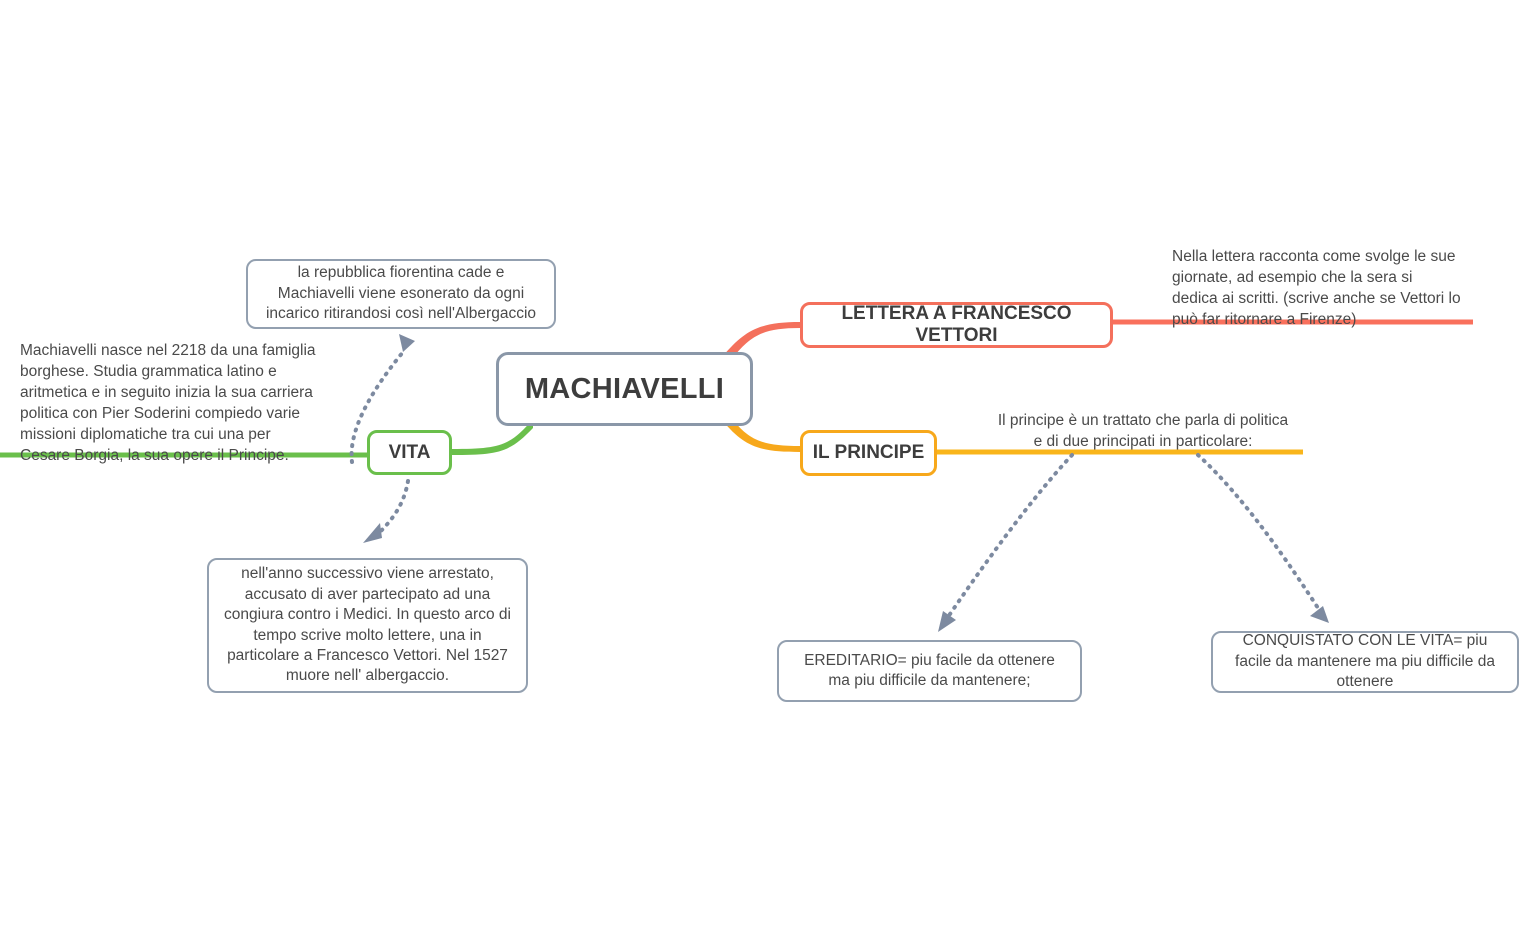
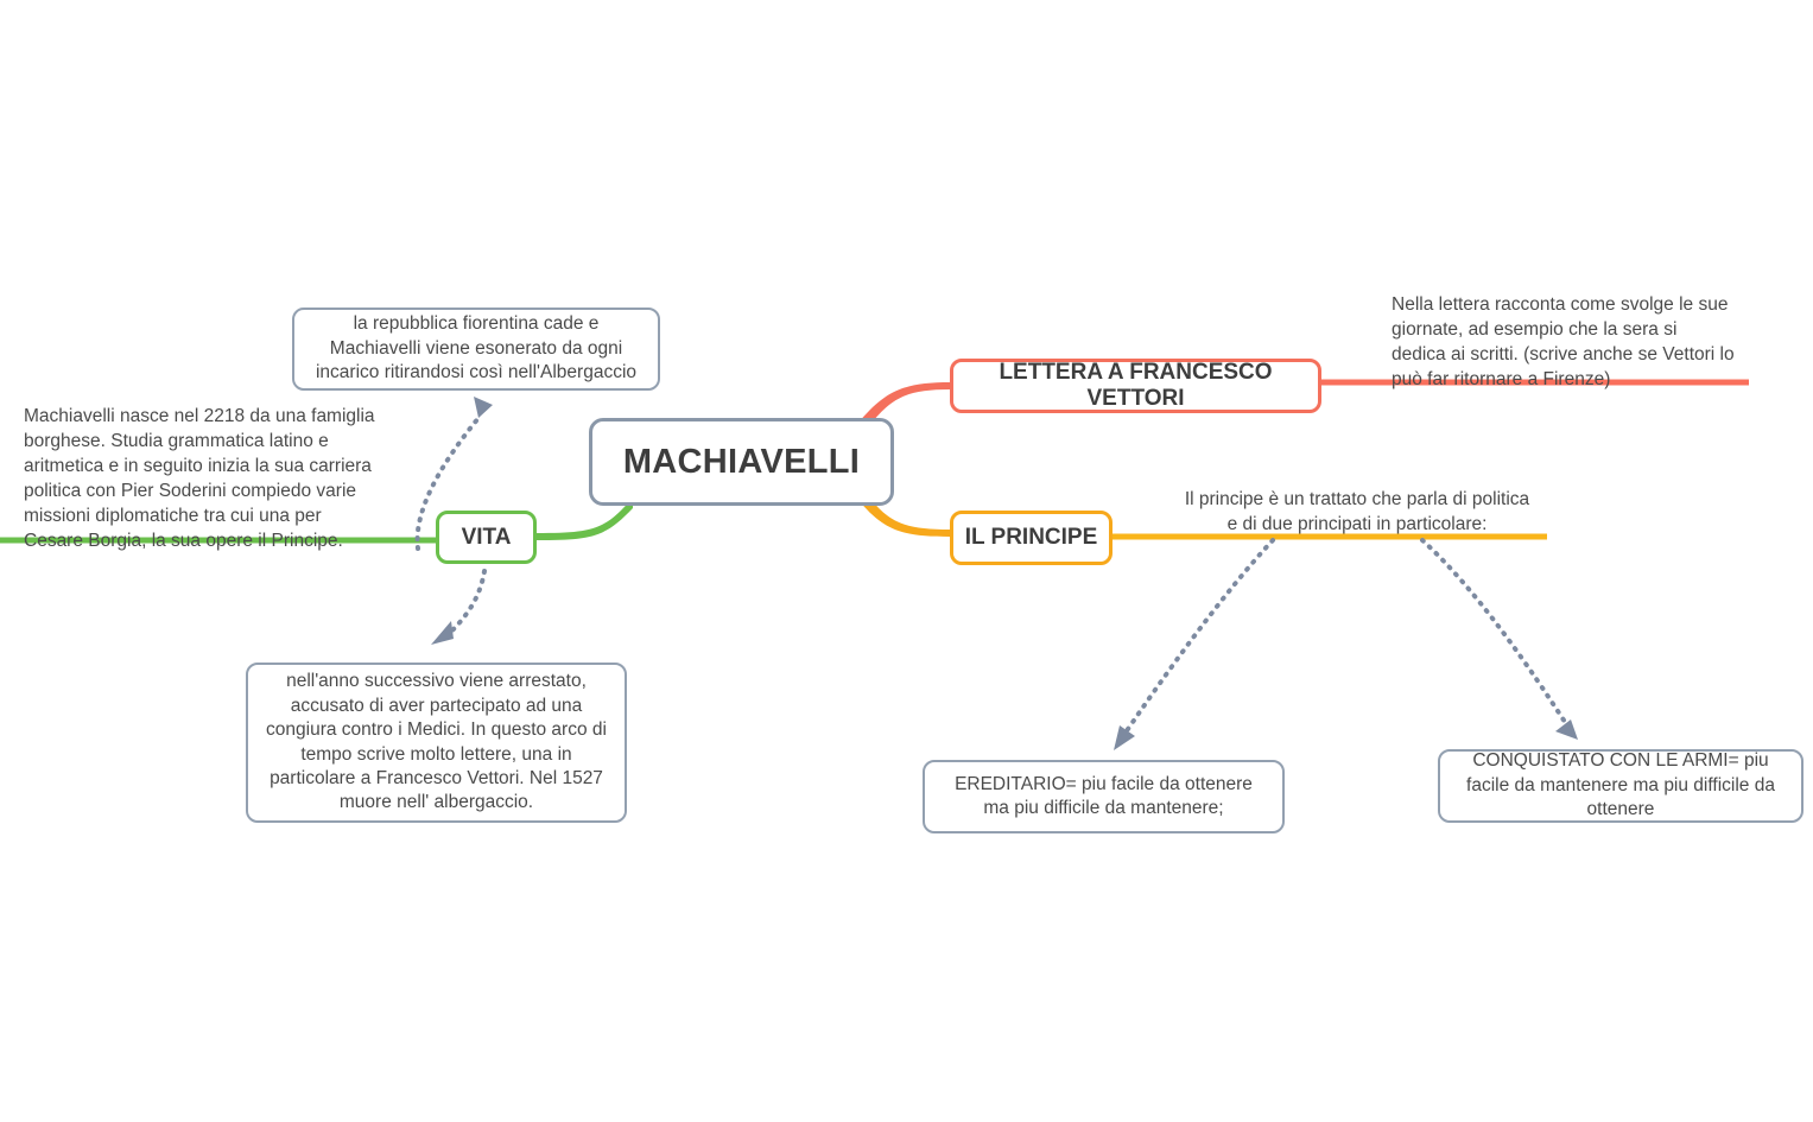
  MACHIAVELLI
  VITA
  LETTERA A FRANCESCO VETTORI
  IL PRINCIPE
  la repubblica fiorentina cade e Machiavelli viene esonerato da ogni incarico ritirandosi così nell'Albergaccio
  nell'anno successivo viene arrestato, accusato di aver partecipato ad una congiura contro i Medici. In questo arco di tempo scrive molto lettere, una in particolare a Francesco Vettori. Nel 1527 muore nell' albergaccio.
  EREDITARIO= piu facile da ottenere ma piu difficile da mantenere;
- CONQUISTATO CON LE VITA= piu facile da mantenere ma piu difficile da ottenere
+ CONQUISTATO CON LE ARMI= piu facile da mantenere ma piu difficile da ottenere
  Machiavelli nasce nel 2218 da una famiglia borghese. Studia grammatica latino e aritmetica e in seguito inizia la sua carriera politica con Pier Soderini compiedo varie missioni diplomatiche tra cui una per Cesare Borgia, la sua opere il Principe.
  Nella lettera racconta come svolge le sue giornate, ad esempio che la sera si dedica ai scritti. (scrive anche se Vettori lo può far ritornare a Firenze)
  Il principe è un trattato che parla di politica e di due principati in particolare:
